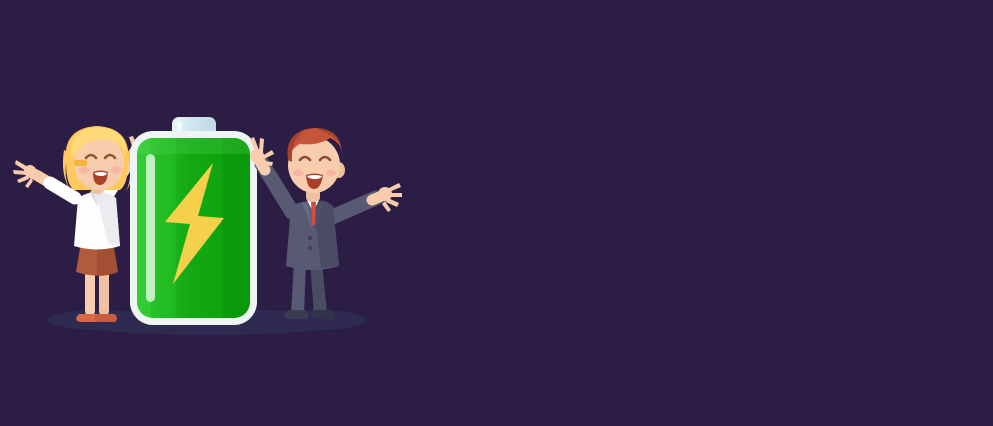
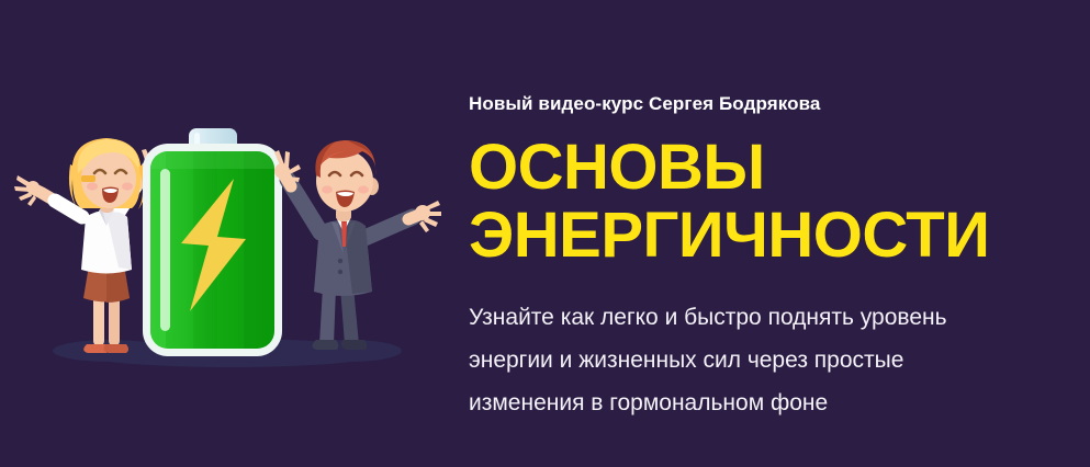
+ Новый видео-курс Сергея Бодрякова
+ ОСНОВЫ
+ ЭНЕРГИЧНОСТИ
+ Узнайте как легко и быстро поднять уровень
+ энергии и жизненных сил через простые
+ изменения в гормональном фоне
